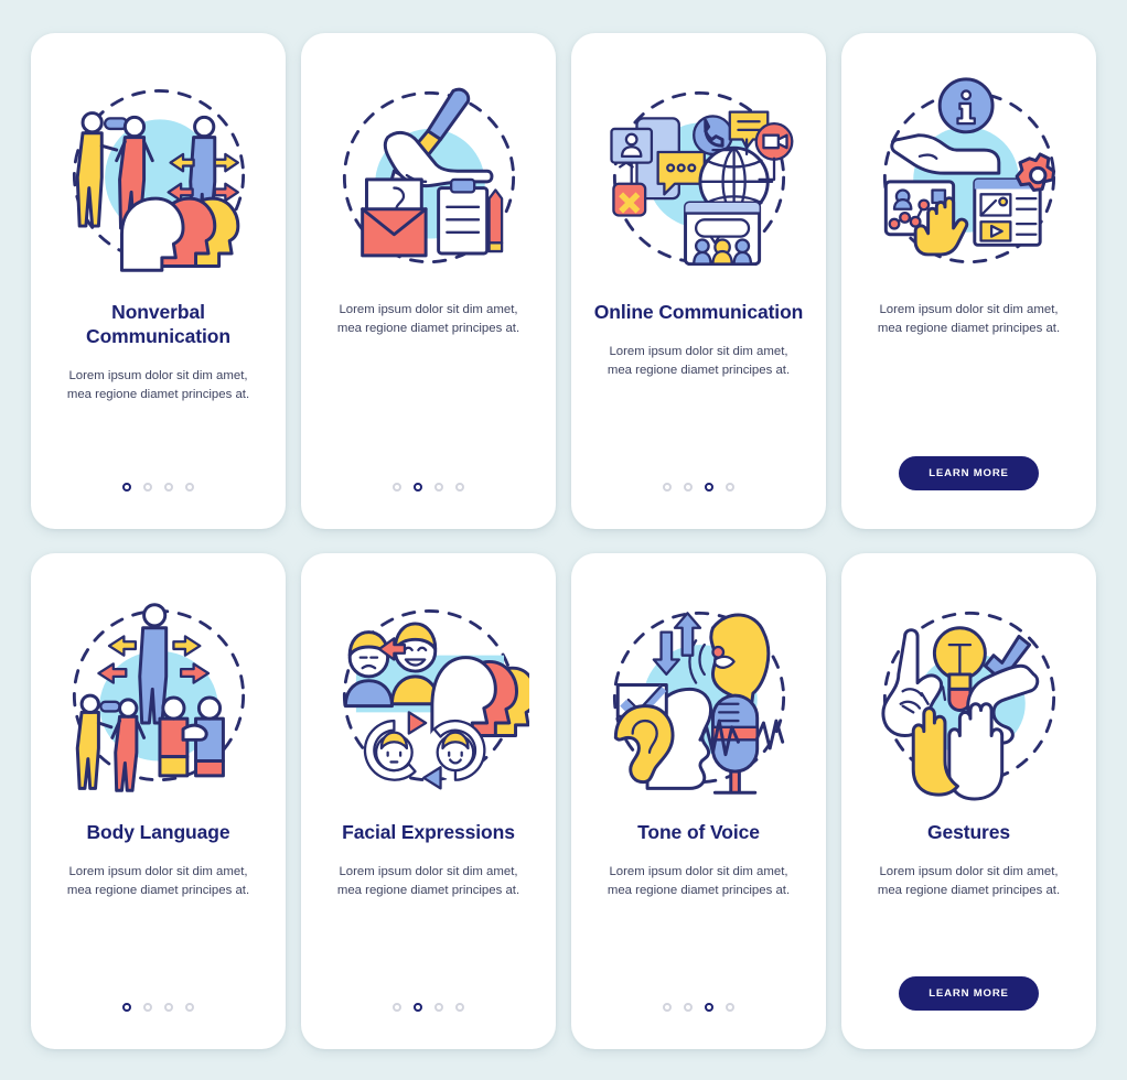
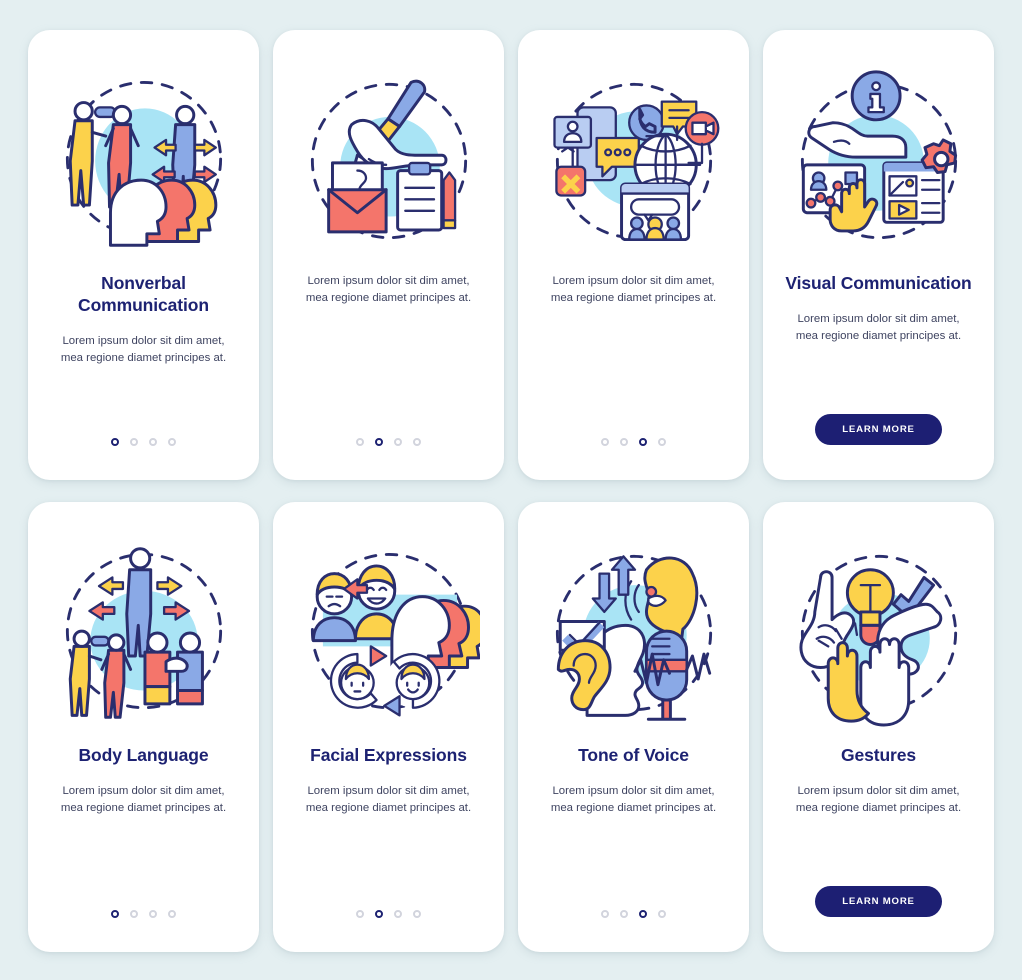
  Nonverbal Communication
  Lorem ipsum dolor sit dim amet, mea regione diamet principes at.
  Lorem ipsum dolor sit dim amet, mea regione diamet principes at.
- Online Communication
  Lorem ipsum dolor sit dim amet, mea regione diamet principes at.
+ Visual Communication
  Lorem ipsum dolor sit dim amet, mea regione diamet principes at.
  LEARN MORE
  Body Language
  Lorem ipsum dolor sit dim amet, mea regione diamet principes at.
  Facial Expressions
  Lorem ipsum dolor sit dim amet, mea regione diamet principes at.
  Tone of Voice
  Lorem ipsum dolor sit dim amet, mea regione diamet principes at.
  Gestures
  Lorem ipsum dolor sit dim amet, mea regione diamet principes at.
  LEARN MORE
